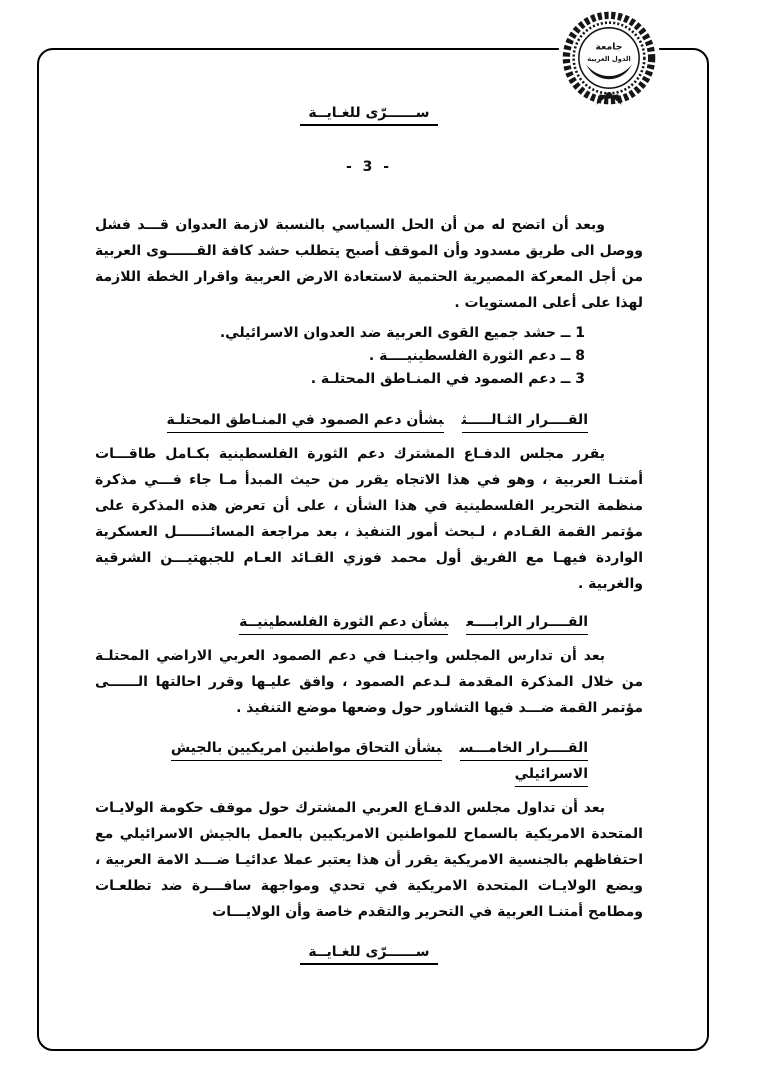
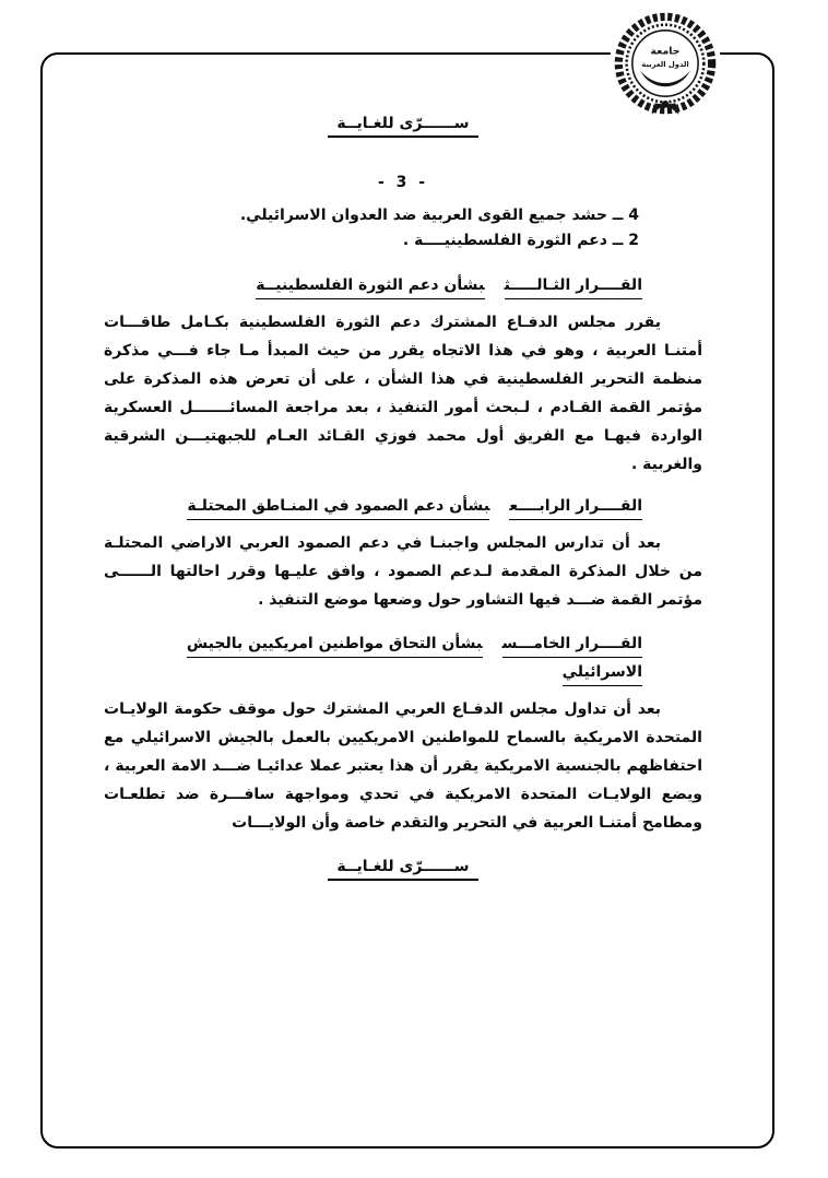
  جامعة
  الدول العربية
  ســــــرّى للغـايــة
  - 3 -
- وبعد أن اتضح له من أن الحل السياسي بالنسبة لازمة العدوان قـــد فشل ووصل الى طريق مسدود وأن الموقف أصبح يتطلب حشد كافة القــــــوى العربية من أجل المعركة المصيرية الحتمية لاستعادة الارض العربية واقرار الخطة اللازمة لهذا على أعلى المستويات .
- 1 ــ حشد جميع القوى العربية ضد العدوان الاسرائيلي.
+ 4 ــ حشد جميع القوى العربية ضد العدوان الاسرائيلي.
- 8 ــ دعم الثورة الفلسطينيــــة .
+ 2 ــ دعم الثورة الفلسطينيــــة .
- 3 ــ دعم الصمود في المنـاطق المحتلـة .
- القــــرار الثـالـــــثبشأن دعم الصمود في المنـاطق المحتلـة
+ القــــرار الثـالـــــثبشأن دعم الثورة الفلسطينيــة
  يقرر مجلس الدفـاع المشترك دعم الثورة الفلسطينية بكـامل طاقـــات أمتنـا العربية ، وهو في هذا الاتجاه يقرر من حيث المبدأ مـا جاء فـــي مذكرة منظمة التحرير الفلسطينية في هذا الشأن ، على أن تعرض هذه المذكرة على مؤتمر القمة القـادم ، لـبحث أمور التنفيذ ، بعد مراجعة المسائـــــــل العسكرية الواردة فيهـا مع الفريق أول محمد فوزي القـائد العـام للجبهتيـــن الشرقية والغربية .
- القــــرار الرابــــعبشأن دعم الثورة الفلسطينيــة
+ القــــرار الرابــــعبشأن دعم الصمود في المنـاطق المحتلـة
  بعد أن تدارس المجلس واجبنـا في دعم الصمود العربي الاراضي المحتلـة من خلال المذكرة المقدمة لـدعم الصمود ، وافق عليـها وقرر احالتها الــــــى مؤتمر القمة ضـــد فيها التشاور حول وضعها موضع التنفيذ .
  القــــرار الخامـــسبشأن التحاق مواطنين امريكيين بالجيش الاسرائيلي
  بعد أن تداول مجلس الدفـاع العربي المشترك حول موقف حكومة الولايـات المتحدة الامريكية بالسماح للمواطنين الامريكيين بالعمل بالجيش الاسرائيلي مع احتفاظهم بالجنسية الامريكية يقرر أن هذا يعتبر عملا عدائيـا ضـــد الامة العربية ، ويضع الولايـات المتحدة الامريكية في تحدي ومواجهة سافـــرة ضد تطلعـات ومطامح أمتنـا العربية في التحرير والتقدم خاصة وأن الولايـــات
  ســــــرّى للغـايــة
